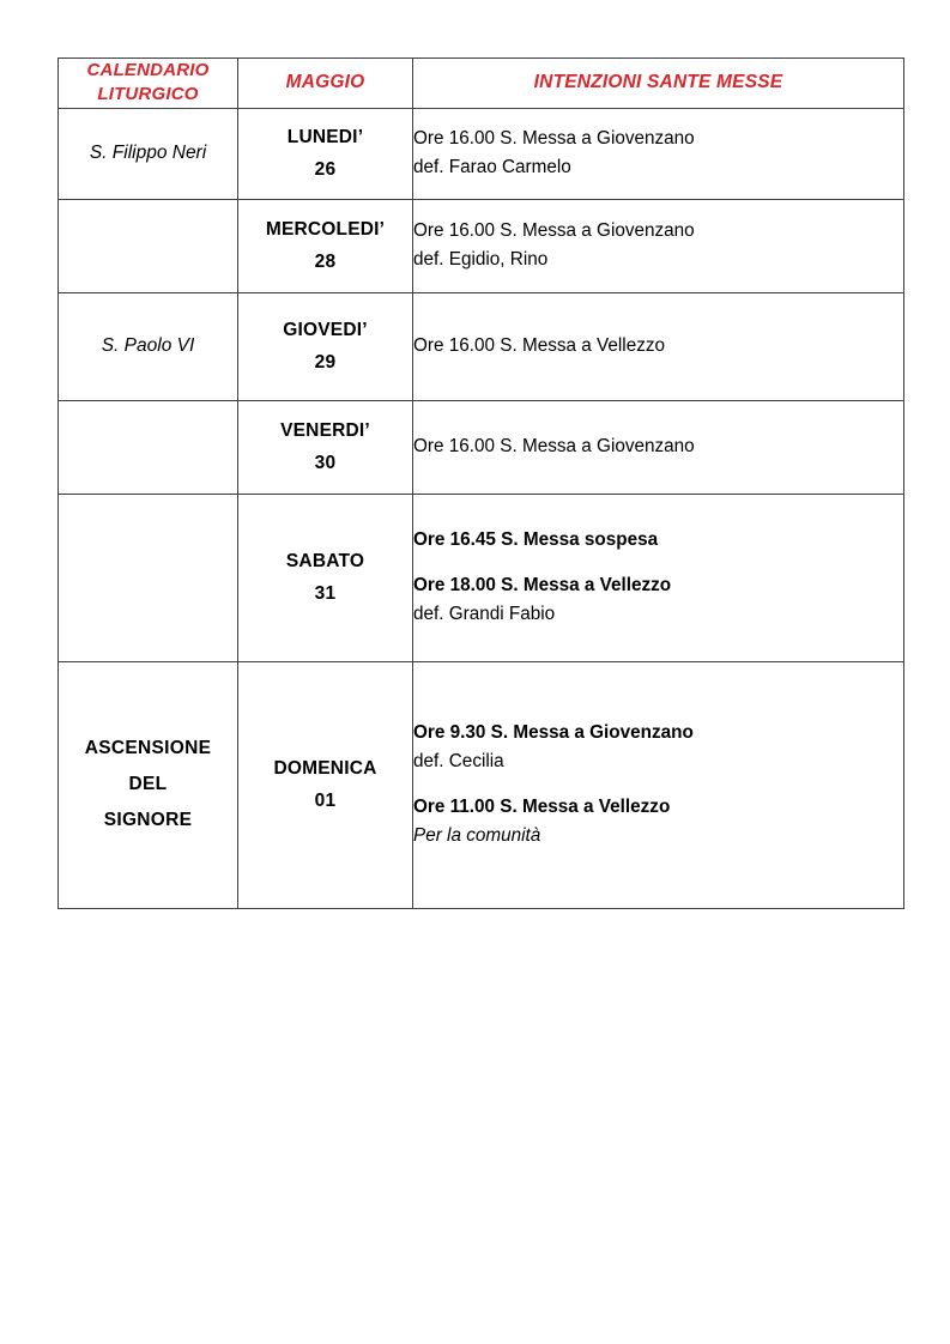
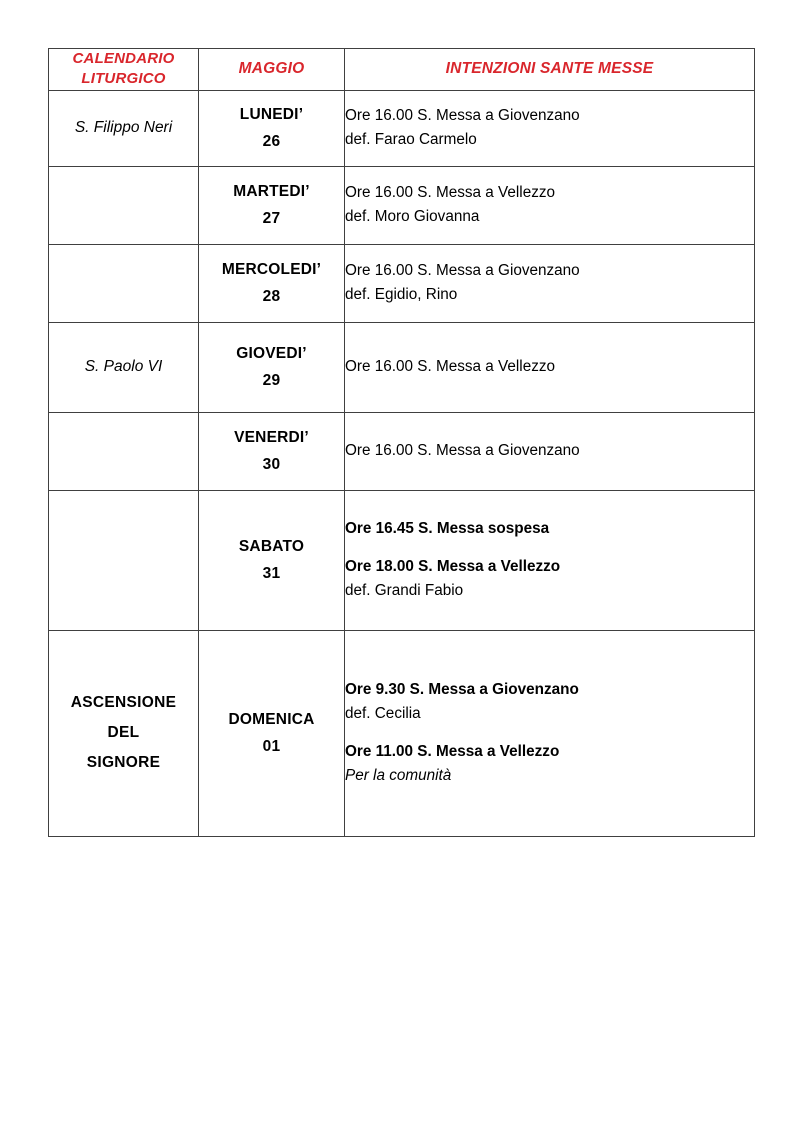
  CALENDARIO LITURGICO	MAGGIO	INTENZIONI SANTE MESSE
  S. Filippo Neri	LUNEDI’26	Ore 16.00 S. Messa a Giovenzanodef. Farao Carmelo
+ 	MARTEDI’27	Ore 16.00 S. Messa a Vellezzodef. Moro Giovanna
  	MERCOLEDI’28	Ore 16.00 S. Messa a Giovenzanodef. Egidio, Rino
  S. Paolo VI	GIOVEDI’29	Ore 16.00 S. Messa a Vellezzo
  	VENERDI’30	Ore 16.00 S. Messa a Giovenzano
  	SABATO31	Ore 16.45 S. Messa sospesaOre 18.00 S. Messa a Vellezzodef. Grandi Fabio
  ASCENSIONEDELSIGNORE	DOMENICA01	Ore 9.30 S. Messa a Giovenzanodef. CeciliaOre 11.00 S. Messa a VellezzoPer la comunità
